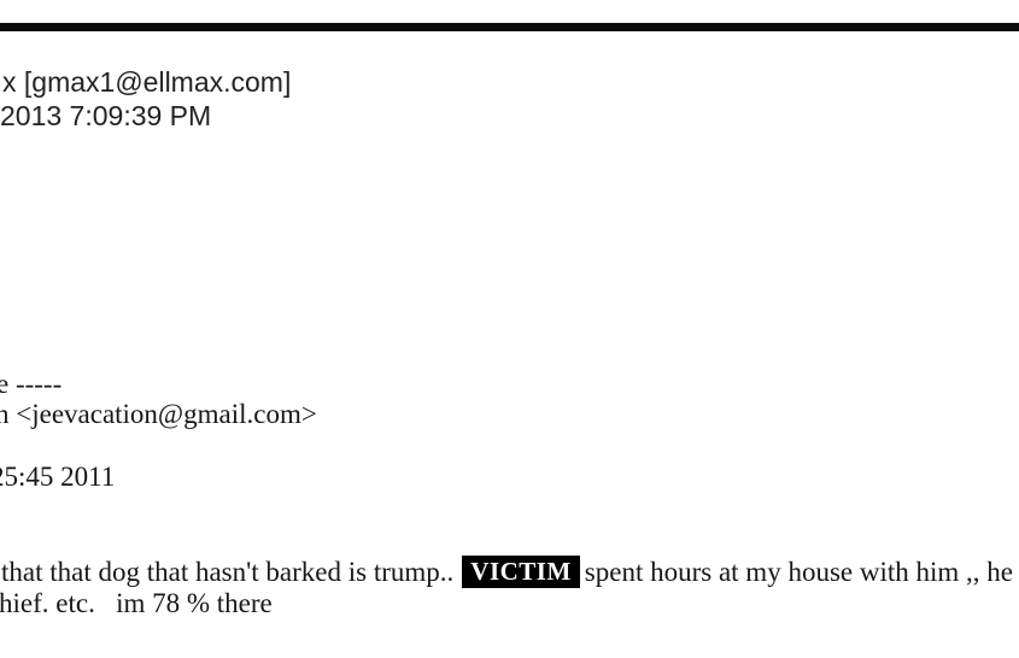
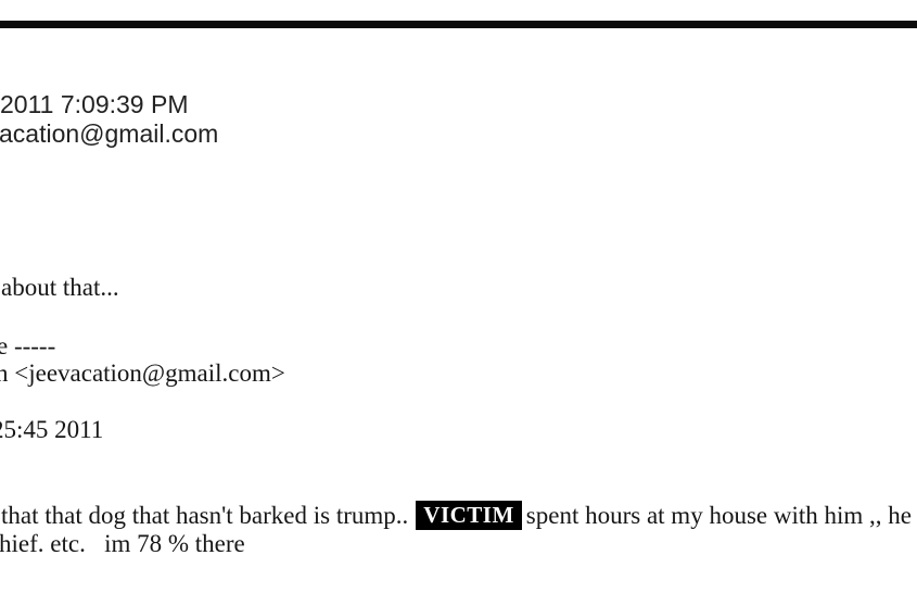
- x [gmax1@ellmax.com]
- 2013 7:09:39 PM
+ 2011 7:09:39 PM
+ acation@gmail.com
+ about that...
  e -----
  n <jeevacation@gmail.com>
  5:45 2011
  that that dog that hasn't barked is trump..
  VICTIM
  spent hours at my house with him ,, he
  hief. etc. im 78 % there
